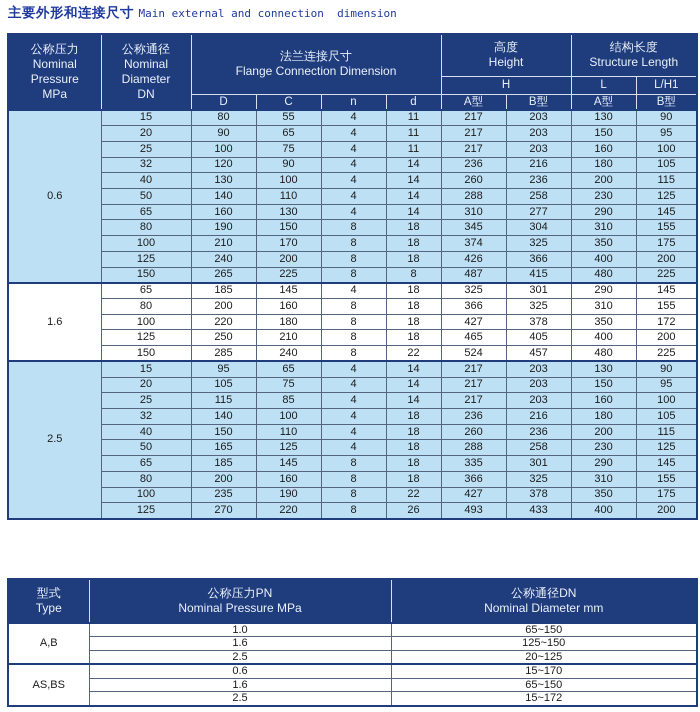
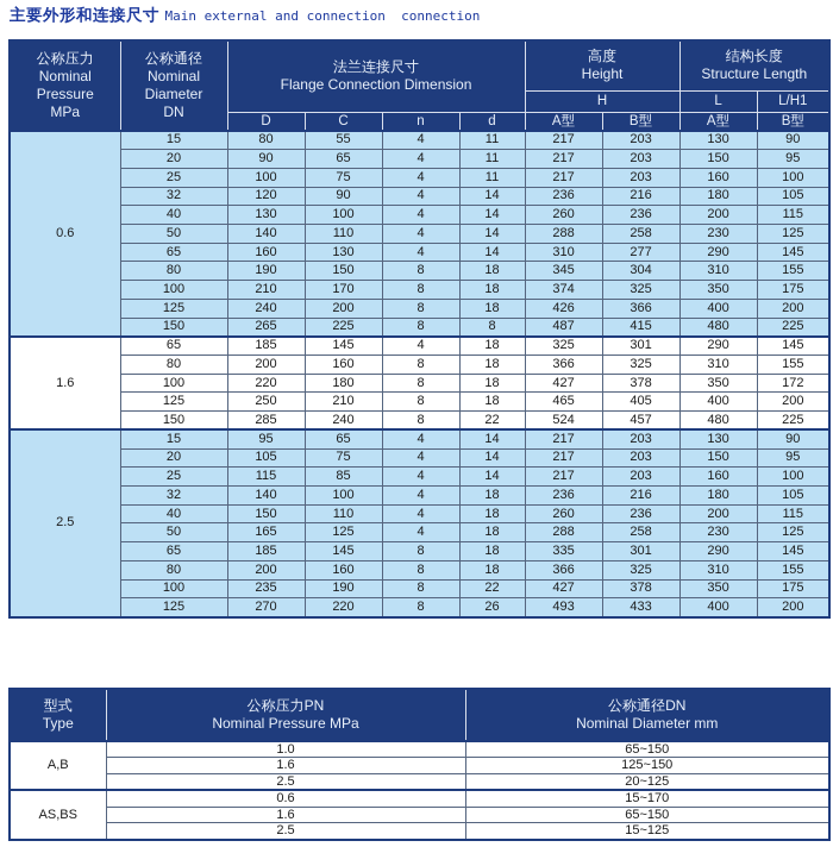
- 主要外形和连接尺寸 Main external and connection dimension
+ 主要外形和连接尺寸 Main external and connection connection
  公称压力 Nominal Pressure MPa	公称通径 Nominal Diameter DN	法兰连接尺寸 Flange Connection Dimension	高度 Height	结构长度 Structure Length
  H	L	L/H1
  D	C	n	d	A型	B型	A型	B型
  0.6	15	80	55	4	11	217	203	130	90
  20	90	65	4	11	217	203	150	95
  25	100	75	4	11	217	203	160	100
  32	120	90	4	14	236	216	180	105
  40	130	100	4	14	260	236	200	115
  50	140	110	4	14	288	258	230	125
  65	160	130	4	14	310	277	290	145
  80	190	150	8	18	345	304	310	155
  100	210	170	8	18	374	325	350	175
  125	240	200	8	18	426	366	400	200
  150	265	225	8	8	487	415	480	225
  1.6	65	185	145	4	18	325	301	290	145
  80	200	160	8	18	366	325	310	155
  100	220	180	8	18	427	378	350	172
  125	250	210	8	18	465	405	400	200
  150	285	240	8	22	524	457	480	225
  2.5	15	95	65	4	14	217	203	130	90
  20	105	75	4	14	217	203	150	95
  25	115	85	4	14	217	203	160	100
  32	140	100	4	18	236	216	180	105
  40	150	110	4	18	260	236	200	115
  50	165	125	4	18	288	258	230	125
  65	185	145	8	18	335	301	290	145
  80	200	160	8	18	366	325	310	155
  100	235	190	8	22	427	378	350	175
  125	270	220	8	26	493	433	400	200
  型式 Type	公称压力PN Nominal Pressure MPa	公称通径DN Nominal Diameter mm
  A,B	1.0	65~150
  1.6	125~150
  2.5	20~125
  AS,BS	0.6	15~170
  1.6	65~150
- 2.5	15~172
+ 2.5	15~125
